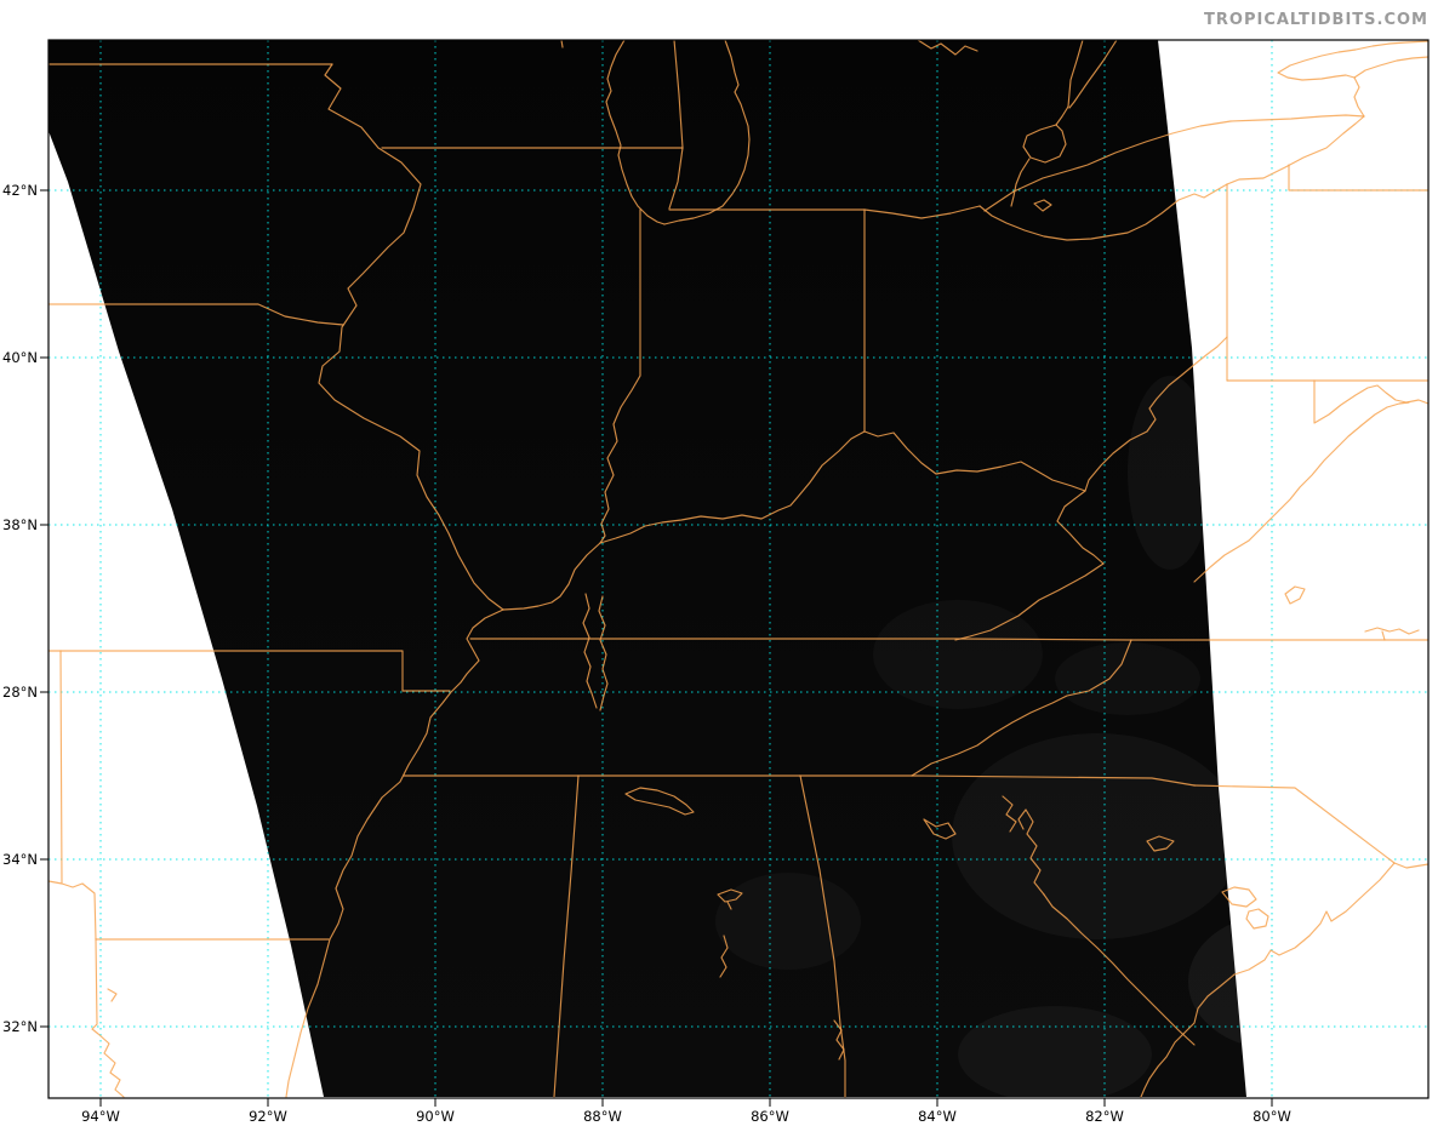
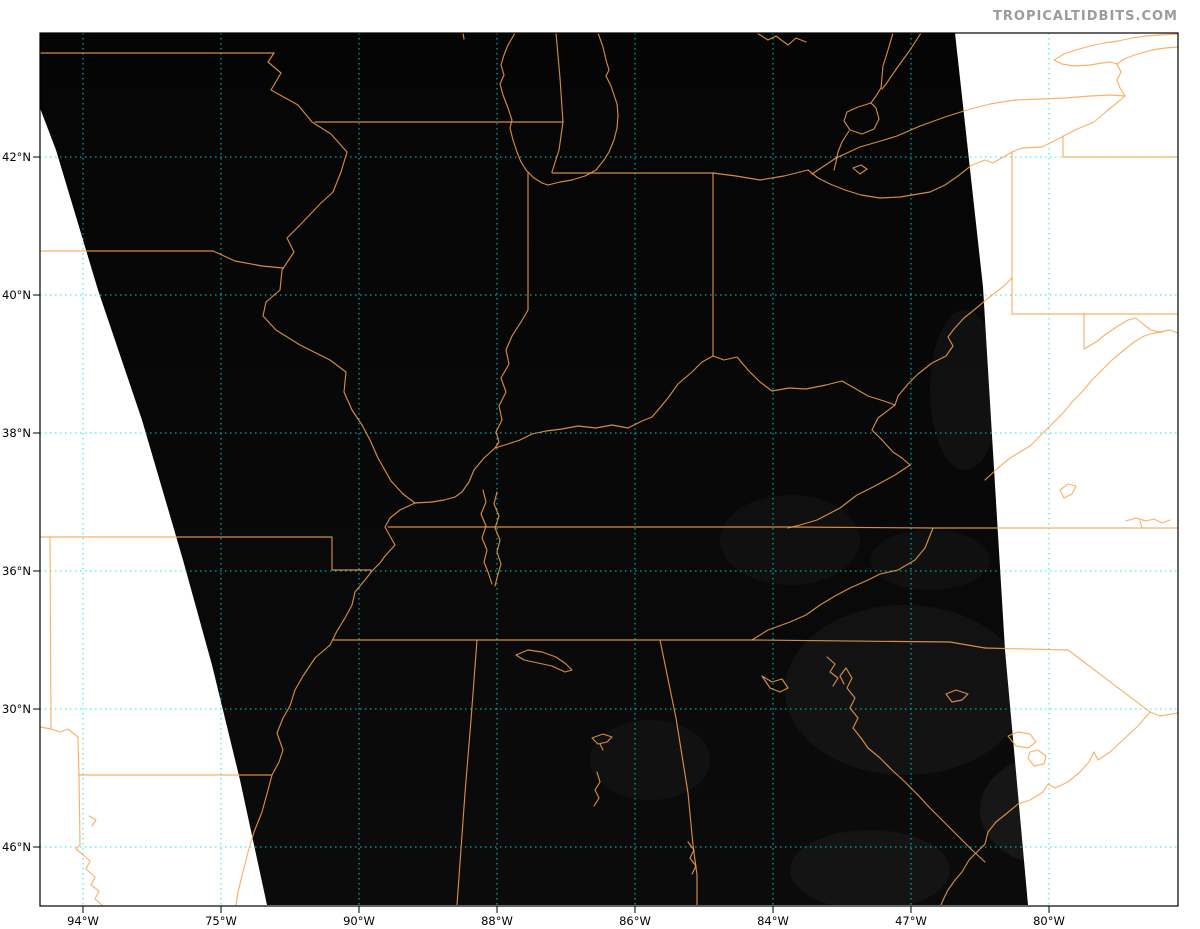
  TROPICALTIDBITS.COM
  42°N
  40°N
  38°N
- 28°N
+ 36°N
- 34°N
+ 30°N
- 32°N
+ 46°N
  94°W
- 92°W
+ 75°W
  90°W
  88°W
  86°W
  84°W
- 82°W
+ 47°W
  80°W
